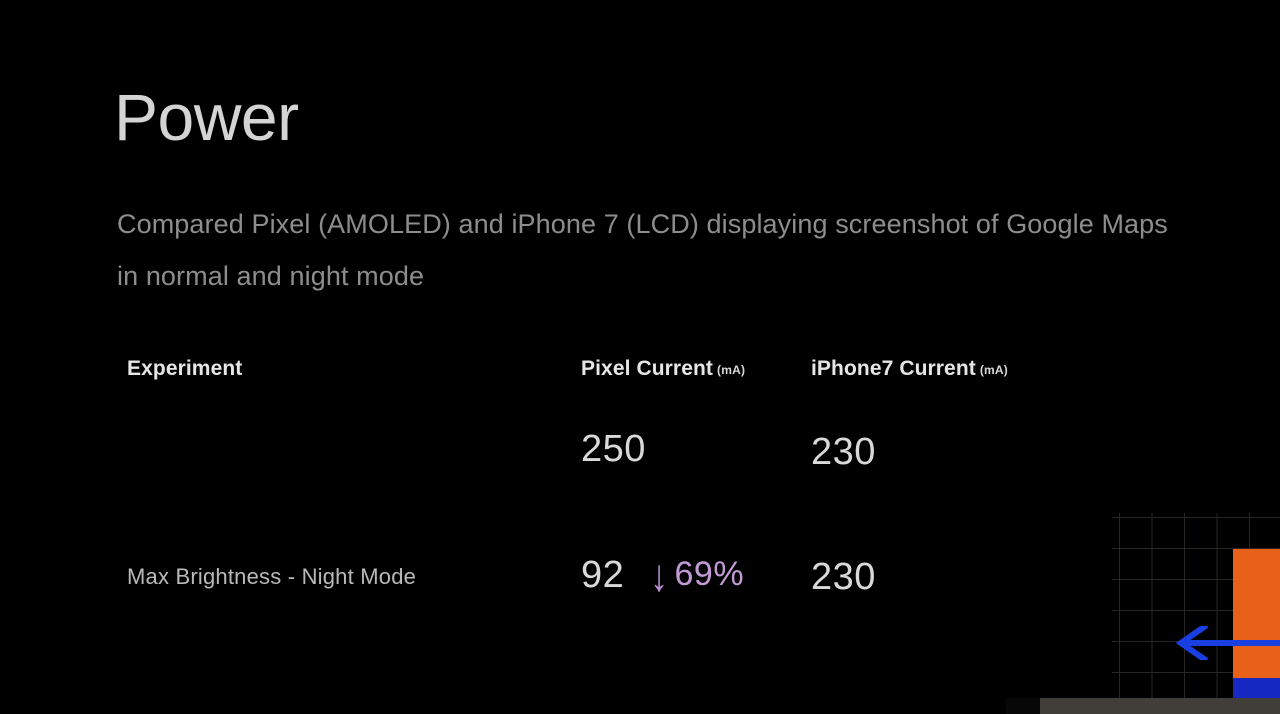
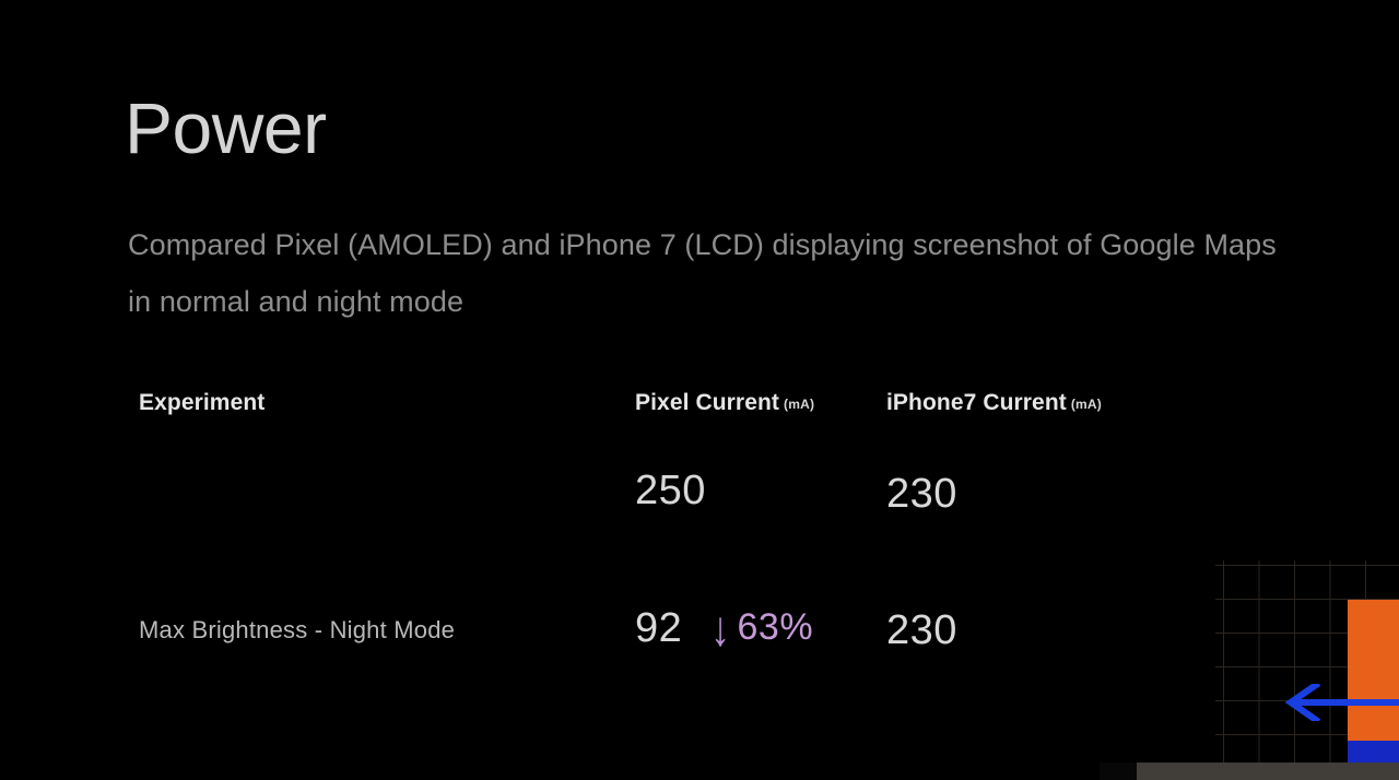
  Power
  Compared Pixel (AMOLED) and iPhone 7 (LCD) displaying screenshot of Google Maps in normal and night mode
  Experiment
  Pixel Current (mA)
  iPhone7 Current (mA)
  250
  230
  Max Brightness - Night Mode
  92
  ↓
- 69%
+ 63%
  230
